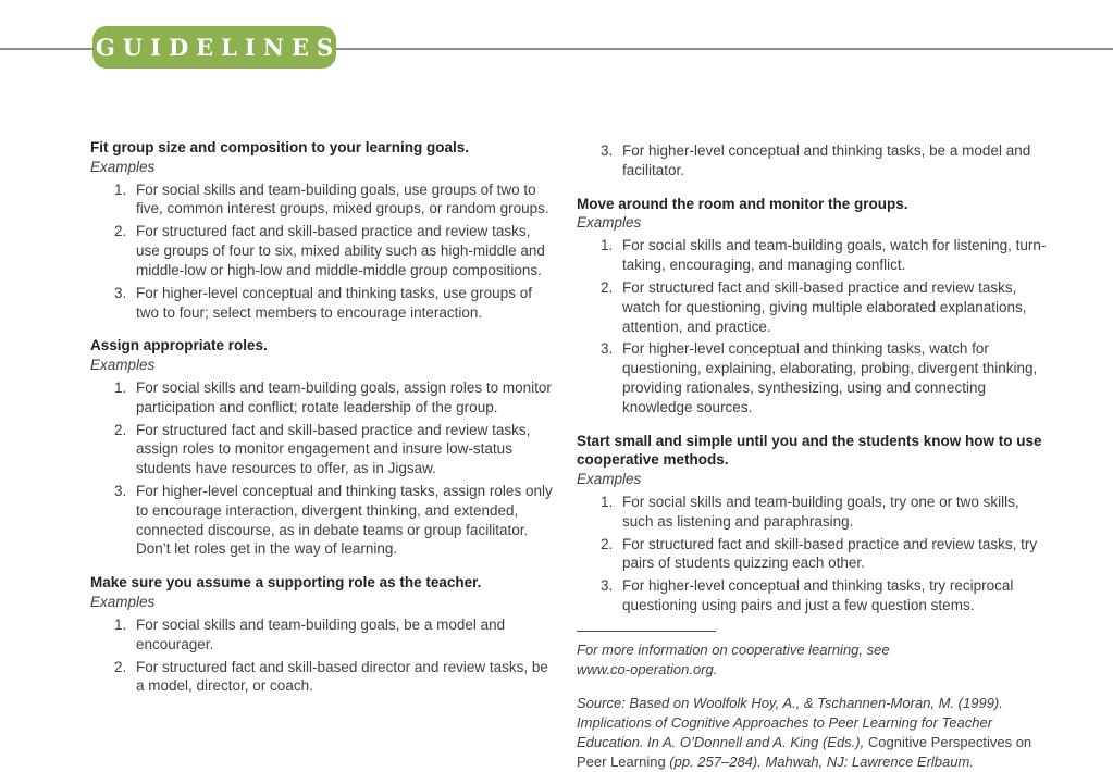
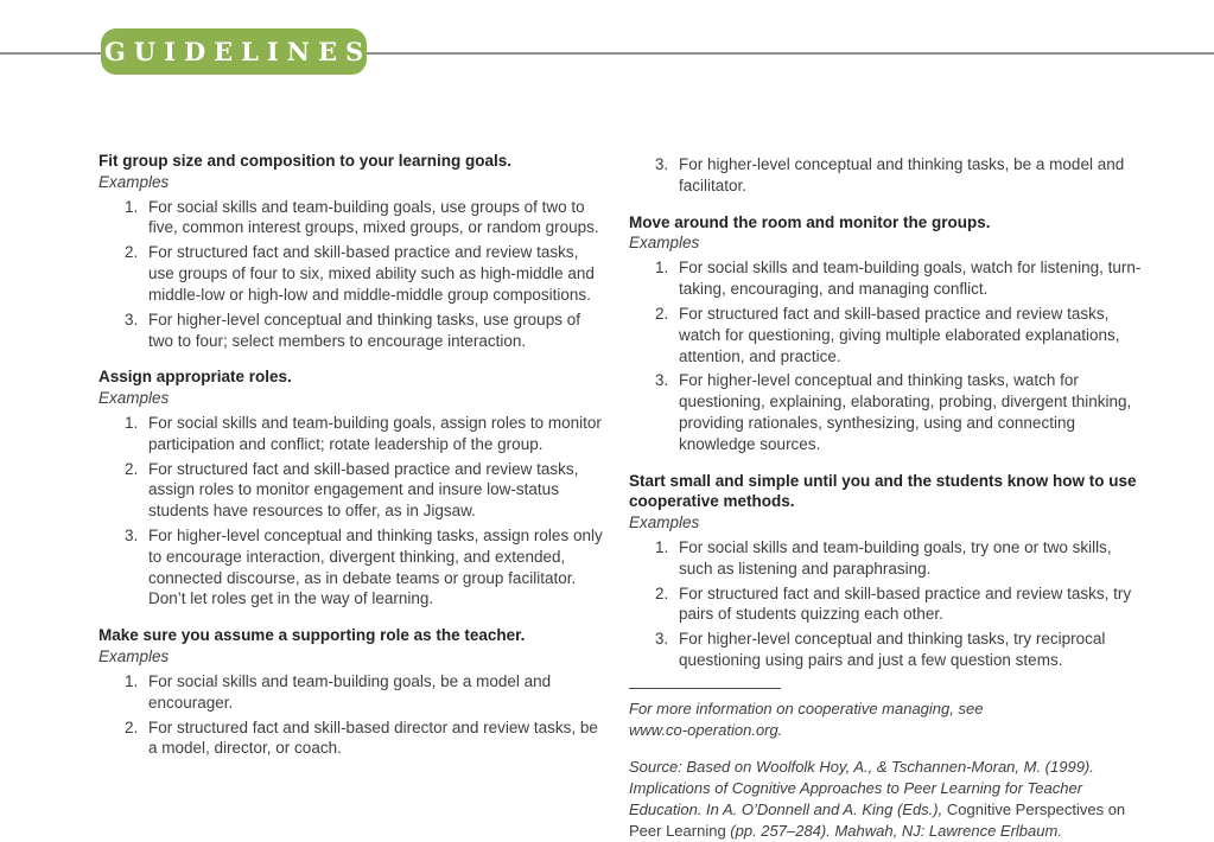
  GUIDELINES
  Fit group size and composition to your learning goals.
  Examples
  1.
  For social skills and team-building goals, use groups of two to five, common interest groups, mixed groups, or random groups.
  2.
  For structured fact and skill-based practice and review tasks, use groups of four to six, mixed ability such as high-middle and middle-low or high-low and middle-middle group compositions.
  3.
  For higher-level conceptual and thinking tasks, use groups of two to four; select members to encourage interaction.
  Assign appropriate roles.
  Examples
  1.
  For social skills and team-building goals, assign roles to monitor participation and conflict; rotate leadership of the group.
  2.
  For structured fact and skill-based practice and review tasks, assign roles to monitor engagement and insure low-status students have resources to offer, as in Jigsaw.
  3.
  For higher-level conceptual and thinking tasks, assign roles only to encourage interaction, divergent thinking, and extended, connected discourse, as in debate teams or group facilitator. Don’t let roles get in the way of learning.
  Make sure you assume a supporting role as the teacher.
  Examples
  1.
  For social skills and team-building goals, be a model and encourager.
  2.
  For structured fact and skill-based director and review tasks, be a model, director, or coach.
  3.
  For higher-level conceptual and thinking tasks, be a model and facilitator.
  Move around the room and monitor the groups.
  Examples
  1.
  For social skills and team-building goals, watch for listening, turn-taking, encouraging, and managing conflict.
  2.
  For structured fact and skill-based practice and review tasks, watch for questioning, giving multiple elaborated explanations, attention, and practice.
  3.
  For higher-level conceptual and thinking tasks, watch for questioning, explaining, elaborating, probing, divergent thinking, providing rationales, synthesizing, using and connecting knowledge sources.
  Start small and simple until you and the students know how to use cooperative methods.
  Examples
  1.
  For social skills and team-building goals, try one or two skills, such as listening and paraphrasing.
  2.
  For structured fact and skill-based practice and review tasks, try pairs of students quizzing each other.
  3.
  For higher-level conceptual and thinking tasks, try reciprocal questioning using pairs and just a few question stems.
- For more information on cooperative learning, see www.co-operation.org.
+ For more information on cooperative managing, see www.co-operation.org.
  Source: Based on Woolfolk Hoy, A., & Tschannen-Moran, M. (1999). Implications of Cognitive Approaches to Peer Learning for Teacher Education. In A. O’Donnell and A. King (Eds.), Cognitive Perspectives on Peer Learning (pp. 257–284). Mahwah, NJ: Lawrence Erlbaum.
